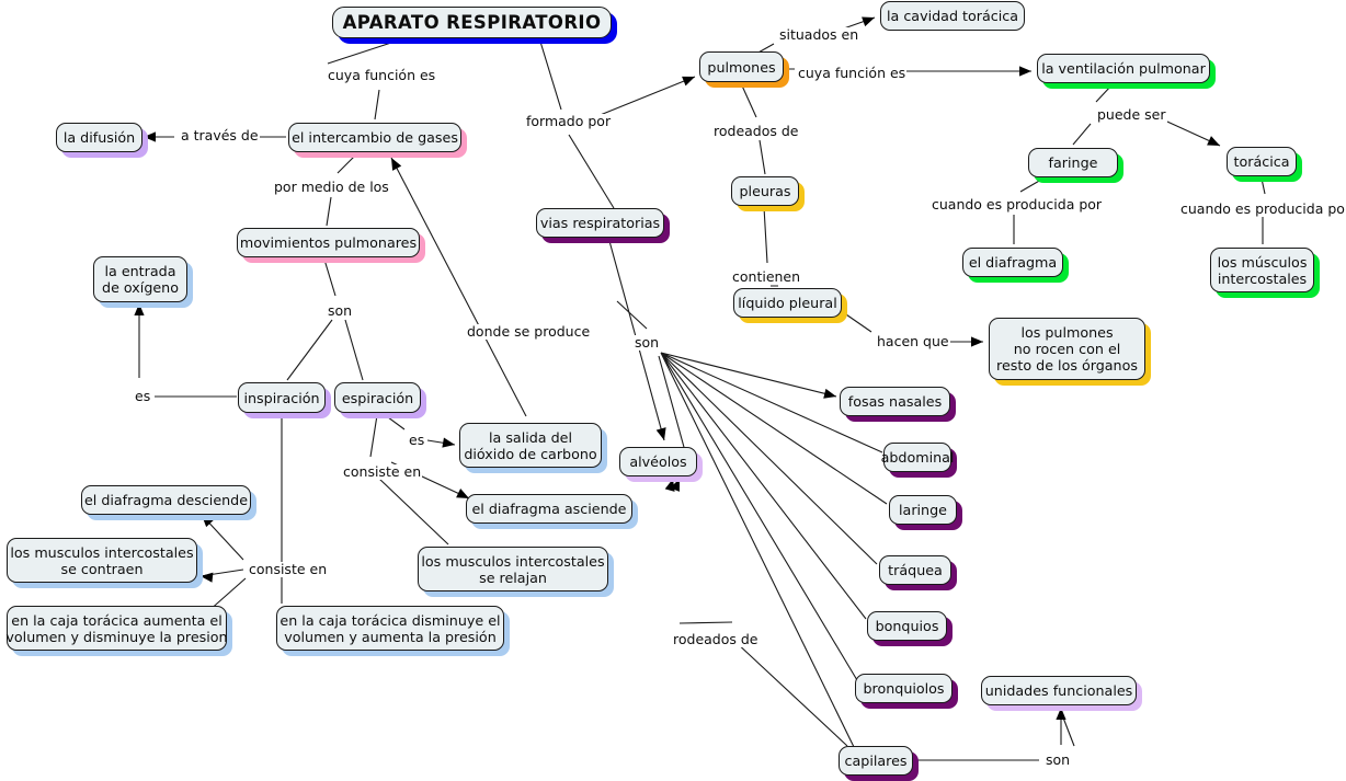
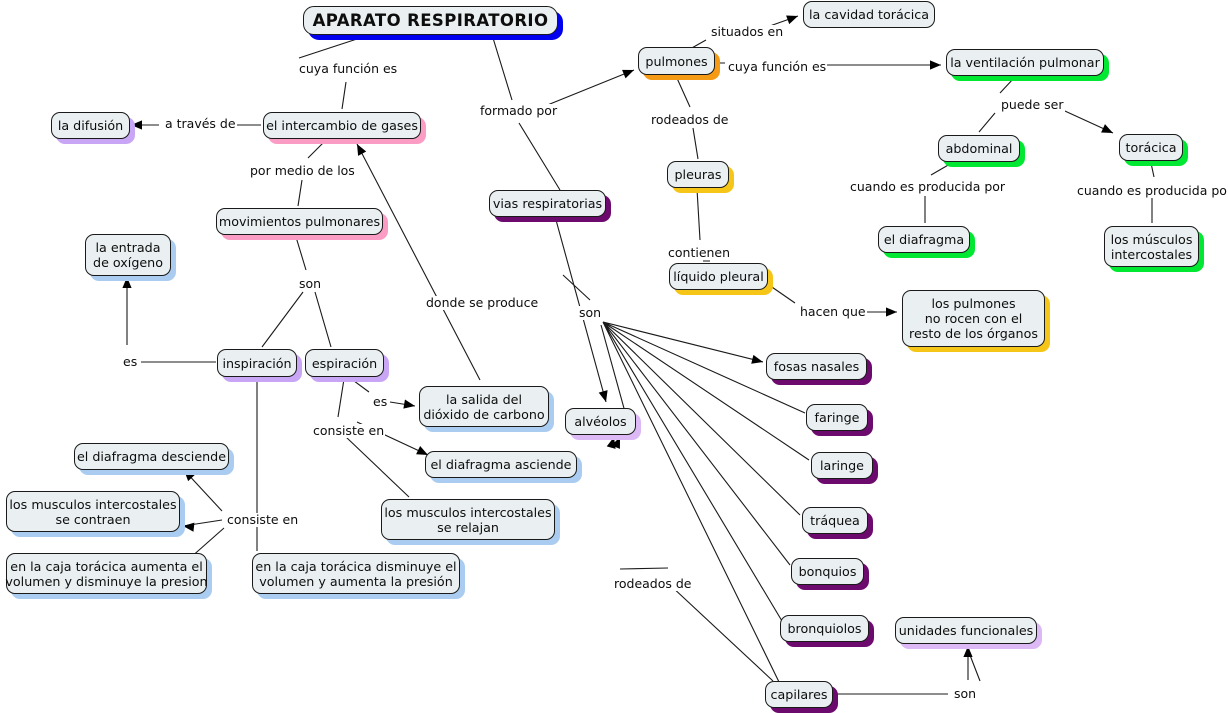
  APARATO RESPIRATORIO
  la difusión
  el intercambio de gases
  movimientos pulmonares
  la entrada
  de oxígeno
  inspiración
  espiración
  la salida del
  dióxido de carbono
  el diafragma desciende
  el diafragma asciende
  los musculos intercostales
  se contraen
  los musculos intercostales
  se relajan
  en la caja torácica aumenta el
  volumen y disminuye la presion
  en la caja torácica disminuye el
  volumen y aumenta la presión
  vias respiratorias
  alvéolos
  pulmones
  la cavidad torácica
  pleuras
  líquido pleural
  los pulmones
  no rocen con el
  resto de los órganos
  fosas nasales
- abdominal
+ faringe
  laringe
  tráquea
  bonquios
  bronquiolos
  capilares
  unidades funcionales
  la ventilación pulmonar
- faringe
+ abdominal
  torácica
  el diafragma
  los músculos
  intercostales
  cuya función es
  formado por
  a través de
  por medio de los
  son
  es
  es
  consiste en
  consiste en
  donde se produce
  situados en
  cuya función es
  rodeados de
  contienen
  hacen que
  son
  rodeados de
  son
  puede ser
  cuando es producida por
  cuando es producida po
